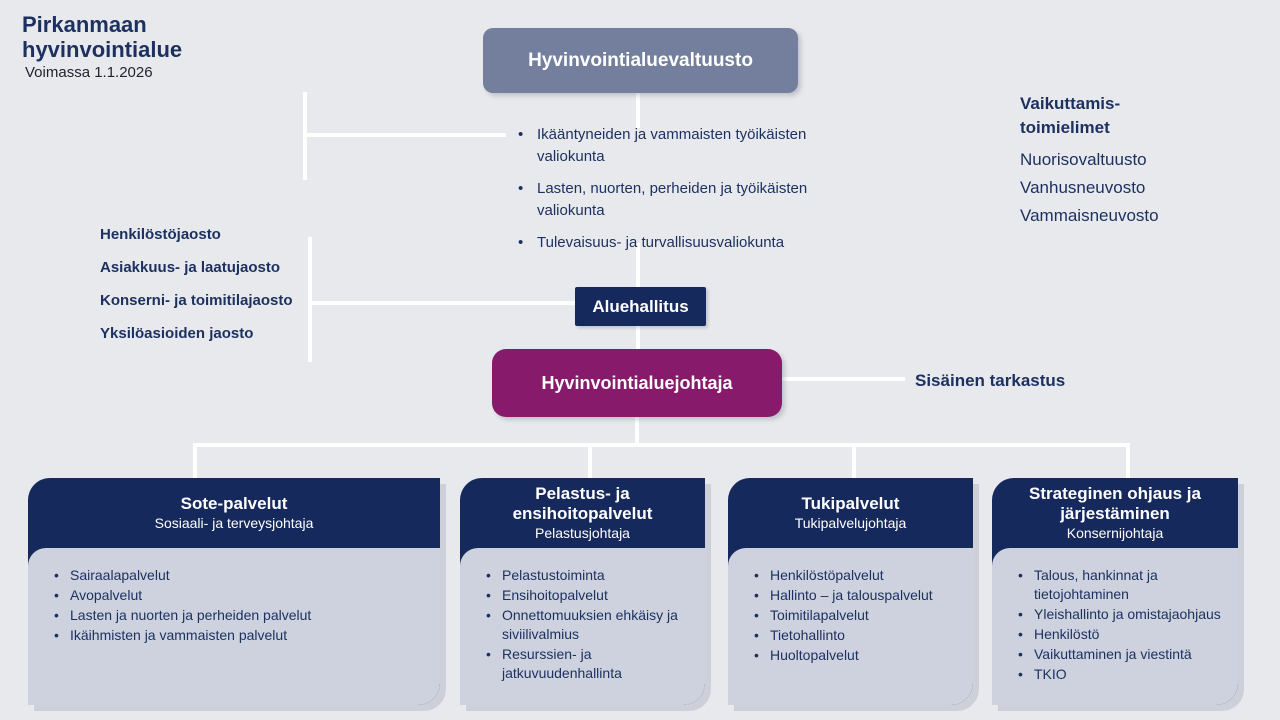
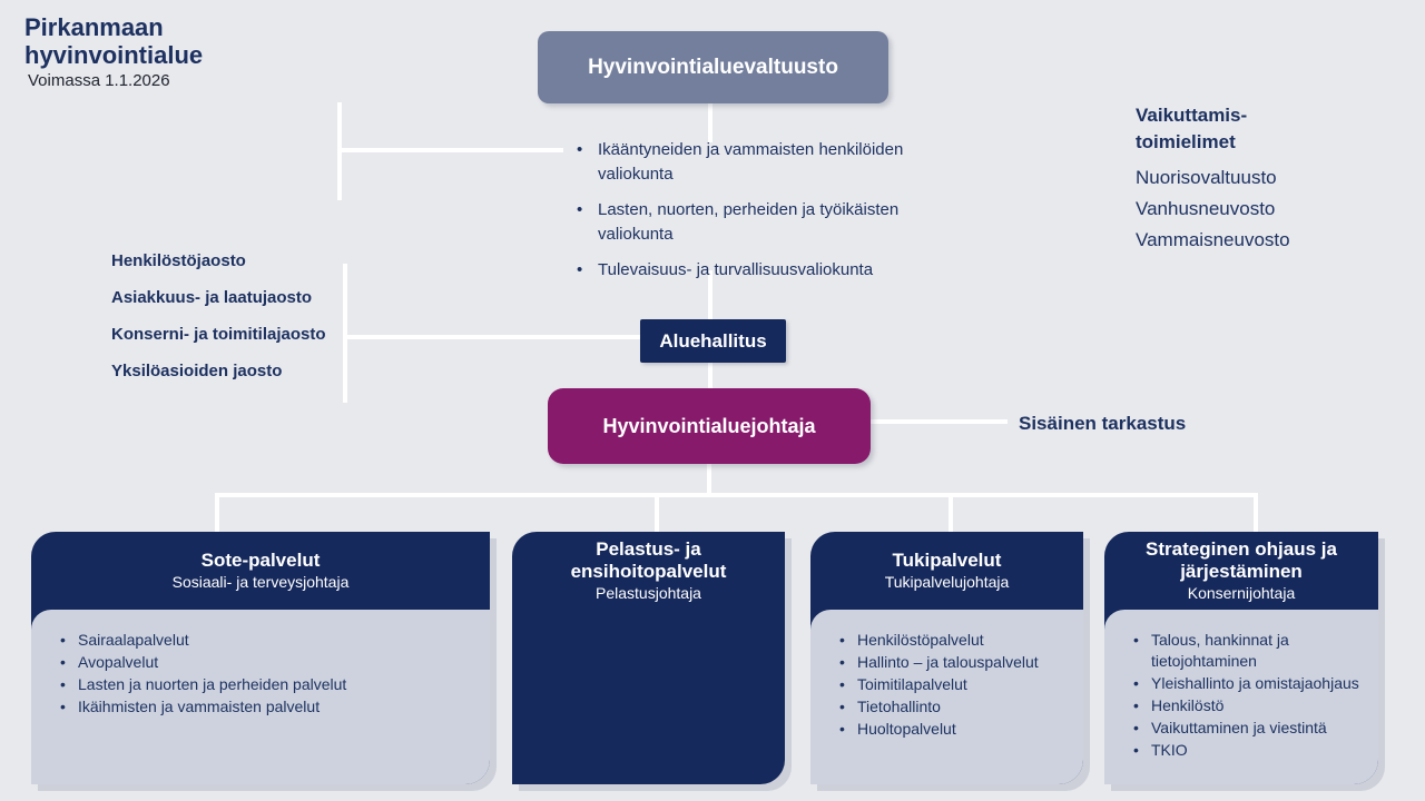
  Pirkanmaan
  hyvinvointialue
  Voimassa 1.1.2026
  Hyvinvointialuevaltuusto
- Ikääntyneiden ja vammaisten työikäisten valiokunta
+ Ikääntyneiden ja vammaisten henkilöiden valiokunta
  Lasten, nuorten, perheiden ja työikäisten valiokunta
  Tulevaisuus- ja turvallisuusvaliokunta
  Vaikuttamis-toimielimet
  Nuorisovaltuusto
  Vanhusneuvosto
  Vammaisneuvosto
  Henkilöstöjaosto
  Asiakkuus- ja laatujaosto
  Konserni- ja toimitilajaosto
  Yksilöasioiden jaosto
  Aluehallitus
  Hyvinvointialuejohtaja
  Sisäinen tarkastus
  Sote-palvelut
  Sosiaali- ja terveysjohtaja
  Sairaalapalvelut
  Avopalvelut
  Lasten ja nuorten ja perheiden palvelut
  Ikäihmisten ja vammaisten palvelut
  Pelastus- ja ensihoitopalvelut
  Pelastusjohtaja
- Pelastustoiminta
- Ensihoitopalvelut
- Onnettomuuksien ehkäisy ja siviilivalmius
- Resurssien- ja jatkuvuudenhallinta
  Tukipalvelut
  Tukipalvelujohtaja
  Henkilöstöpalvelut
  Hallinto – ja talouspalvelut
  Toimitilapalvelut
  Tietohallinto
  Huoltopalvelut
  Strateginen ohjaus ja järjestäminen
  Konsernijohtaja
  Talous, hankinnat ja tietojohtaminen
  Yleishallinto ja omistajaohjaus
  Henkilöstö
  Vaikuttaminen ja viestintä
  TKIO
